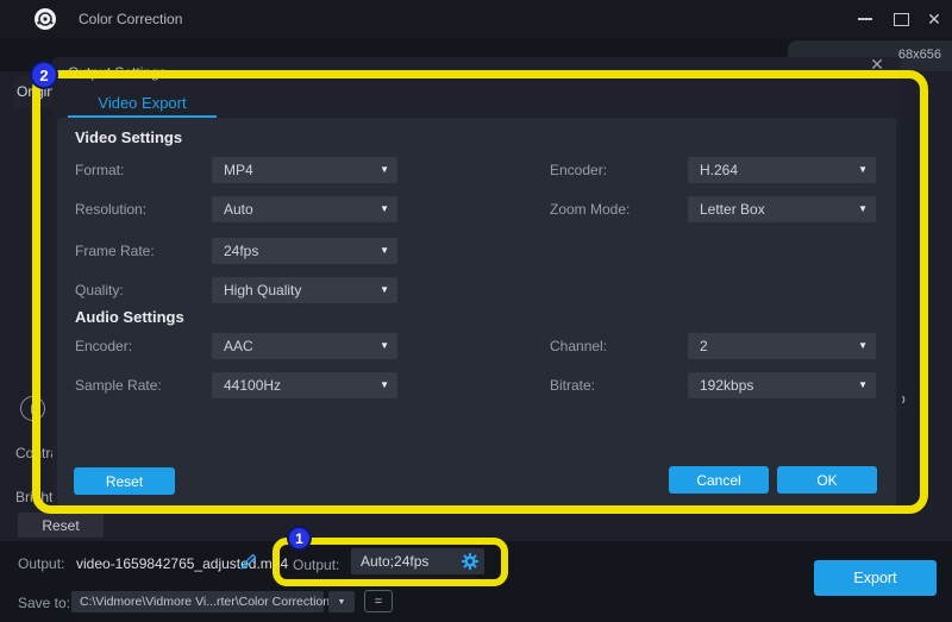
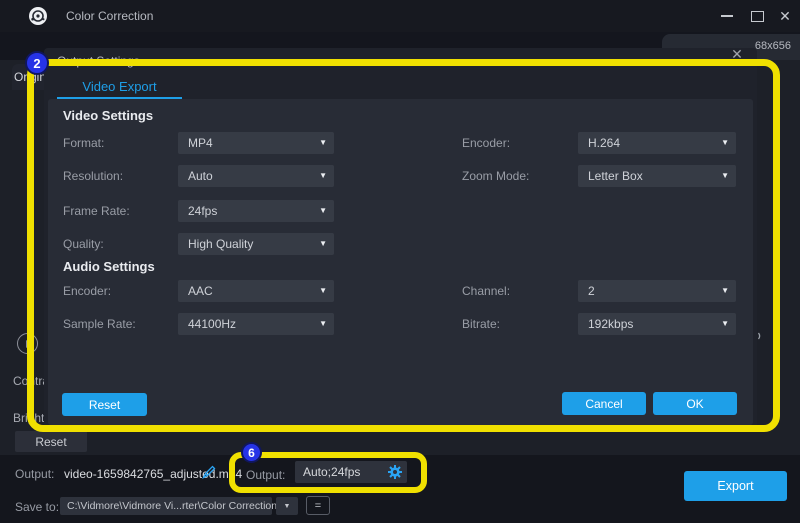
  Color Correction
  ✕
  Origin
  68x656
  Reset
  Output:
  video-1659842765_adjustd.mp4
  Output:
  Auto;24fps
  Export
  Save to:
  C:\Vidmore\Vidmore Vi...rter\Color Correction
  =
  Output Settings
  ✕
  Video Export
  Video Settings
  Format:
  MP4
  ▼
  Encoder:
  H.264
  ▼
  Resolution:
  Auto
  ▼
  Zoom Mode:
  Letter Box
  ▼
  Frame Rate:
  24fps
  ▼
  Quality:
  High Quality
  ▼
  Audio Settings
  Encoder:
  AAC
  ▼
  Channel:
  2
  ▼
  Sample Rate:
  44100Hz
  ▼
  Bitrate:
  192kbps
  ▼
  Reset
  Cancel
  OK
  2
- 1
+ 6
